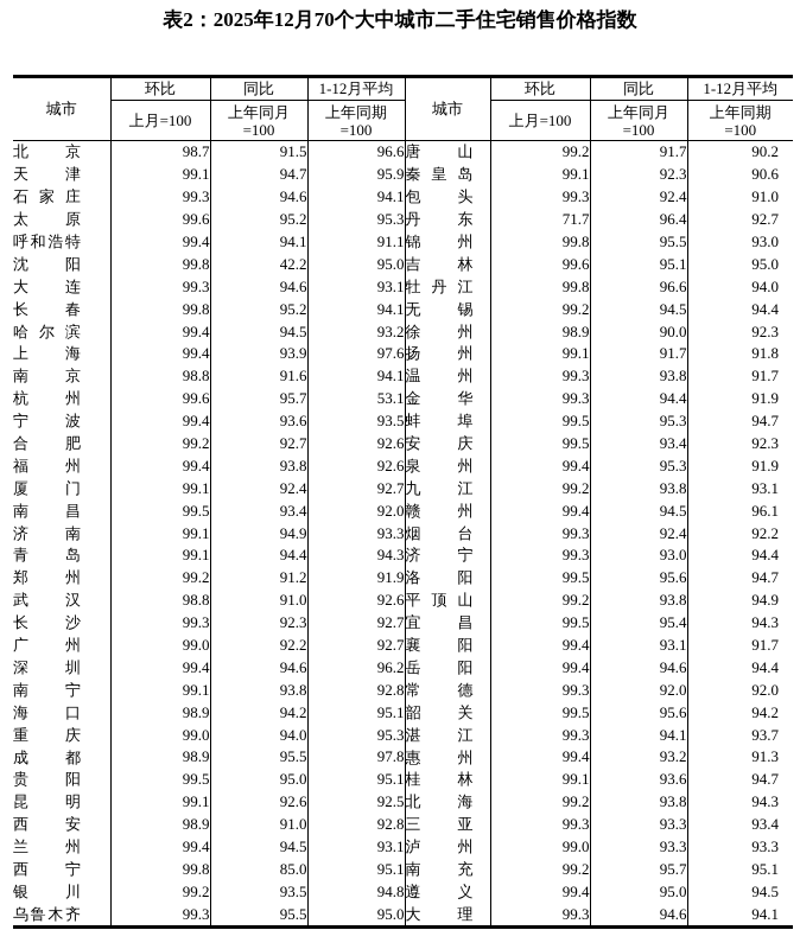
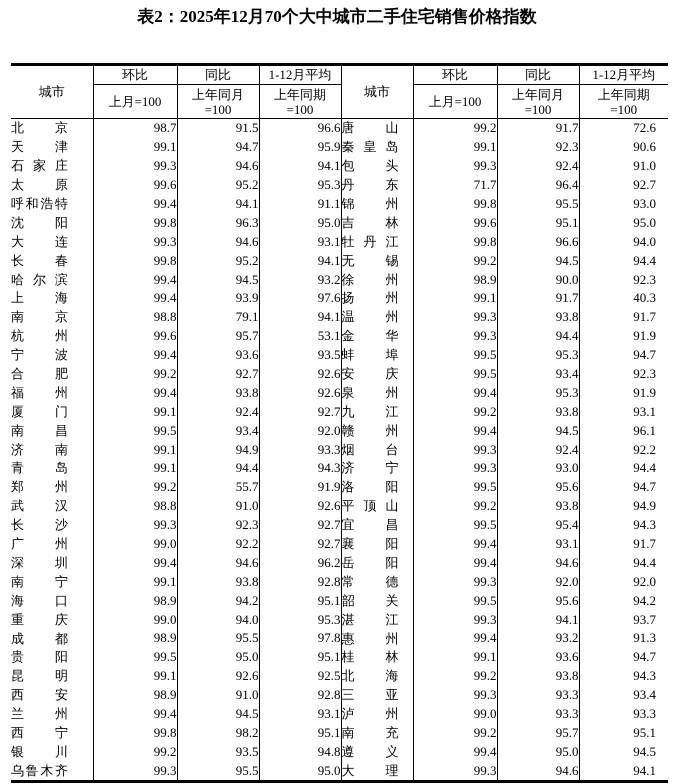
  表2：2025年12月70个大中城市二手住宅销售价格指数
  城市	环比	同比	1-12月平均	城市	环比	同比	1-12月平均
  上月=100	上年同月 =100	上年同期 =100	上月=100	上年同月 =100	上年同期 =100
- 北 京	98.7	91.5	96.6	唐 山	99.2	91.7	90.2
+ 北 京	98.7	91.5	96.6	唐 山	99.2	91.7	72.6
  天 津	99.1	94.7	95.9	秦 皇 岛	99.1	92.3	90.6
  石 家 庄	99.3	94.6	94.1	包 头	99.3	92.4	91.0
  太 原	99.6	95.2	95.3	丹 东	71.7	96.4	92.7
  呼和浩特	99.4	94.1	91.1	锦 州	99.8	95.5	93.0
- 沈 阳	99.8	42.2	95.0	吉 林	99.6	95.1	95.0
+ 沈 阳	99.8	96.3	95.0	吉 林	99.6	95.1	95.0
  大 连	99.3	94.6	93.1	牡 丹 江	99.8	96.6	94.0
  长 春	99.8	95.2	94.1	无 锡	99.2	94.5	94.4
  哈 尔 滨	99.4	94.5	93.2	徐 州	98.9	90.0	92.3
- 上 海	99.4	93.9	97.6	扬 州	99.1	91.7	91.8
+ 上 海	99.4	93.9	97.6	扬 州	99.1	91.7	40.3
- 南 京	98.8	91.6	94.1	温 州	99.3	93.8	91.7
+ 南 京	98.8	79.1	94.1	温 州	99.3	93.8	91.7
  杭 州	99.6	95.7	53.1	金 华	99.3	94.4	91.9
  宁 波	99.4	93.6	93.5	蚌 埠	99.5	95.3	94.7
  合 肥	99.2	92.7	92.6	安 庆	99.5	93.4	92.3
  福 州	99.4	93.8	92.6	泉 州	99.4	95.3	91.9
  厦 门	99.1	92.4	92.7	九 江	99.2	93.8	93.1
  南 昌	99.5	93.4	92.0	赣 州	99.4	94.5	96.1
  济 南	99.1	94.9	93.3	烟 台	99.3	92.4	92.2
  青 岛	99.1	94.4	94.3	济 宁	99.3	93.0	94.4
- 郑 州	99.2	91.2	91.9	洛 阳	99.5	95.6	94.7
+ 郑 州	99.2	55.7	91.9	洛 阳	99.5	95.6	94.7
  武 汉	98.8	91.0	92.6	平 顶 山	99.2	93.8	94.9
  长 沙	99.3	92.3	92.7	宜 昌	99.5	95.4	94.3
  广 州	99.0	92.2	92.7	襄 阳	99.4	93.1	91.7
  深 圳	99.4	94.6	96.2	岳 阳	99.4	94.6	94.4
  南 宁	99.1	93.8	92.8	常 德	99.3	92.0	92.0
  海 口	98.9	94.2	95.1	韶 关	99.5	95.6	94.2
  重 庆	99.0	94.0	95.3	湛 江	99.3	94.1	93.7
  成 都	98.9	95.5	97.8	惠 州	99.4	93.2	91.3
  贵 阳	99.5	95.0	95.1	桂 林	99.1	93.6	94.7
  昆 明	99.1	92.6	92.5	北 海	99.2	93.8	94.3
  西 安	98.9	91.0	92.8	三 亚	99.3	93.3	93.4
  兰 州	99.4	94.5	93.1	泸 州	99.0	93.3	93.3
- 西 宁	99.8	85.0	95.1	南 充	99.2	95.7	95.1
+ 西 宁	99.8	98.2	95.1	南 充	99.2	95.7	95.1
  银 川	99.2	93.5	94.8	遵 义	99.4	95.0	94.5
  乌鲁木齐	99.3	95.5	95.0	大 理	99.3	94.6	94.1
